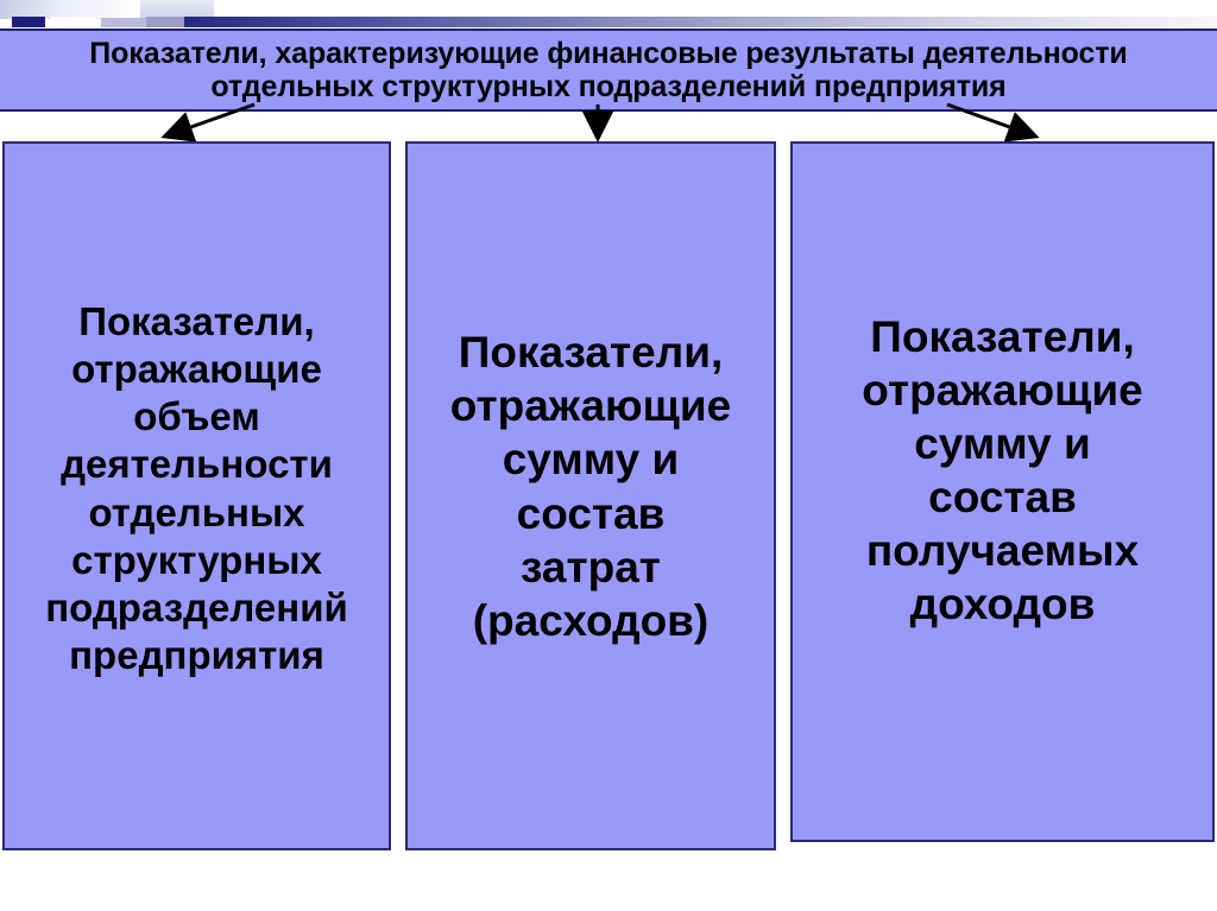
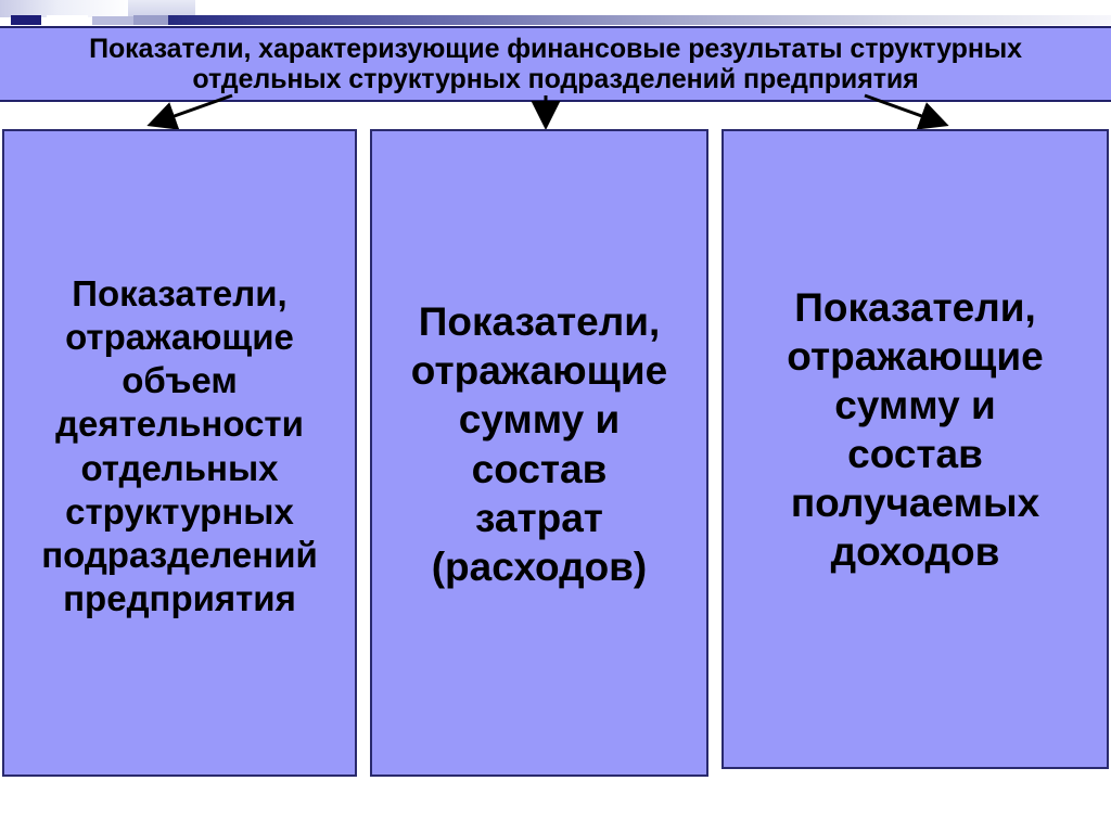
- Показатели, характеризующие финансовые результаты деятельности отдельных структурных подразделений предприятия
+ Показатели, характеризующие финансовые результаты структурных отдельных структурных подразделений предприятия
  Показатели,
  отражающие
  объем
  деятельности
  отдельных
  структурных
  подразделений
  предприятия
  Показатели,
  отражающие
  сумму и
  состав
  затрат
  (расходов)
  Показатели,
  отражающие
  сумму и
  состав
  получаемых
  доходов
